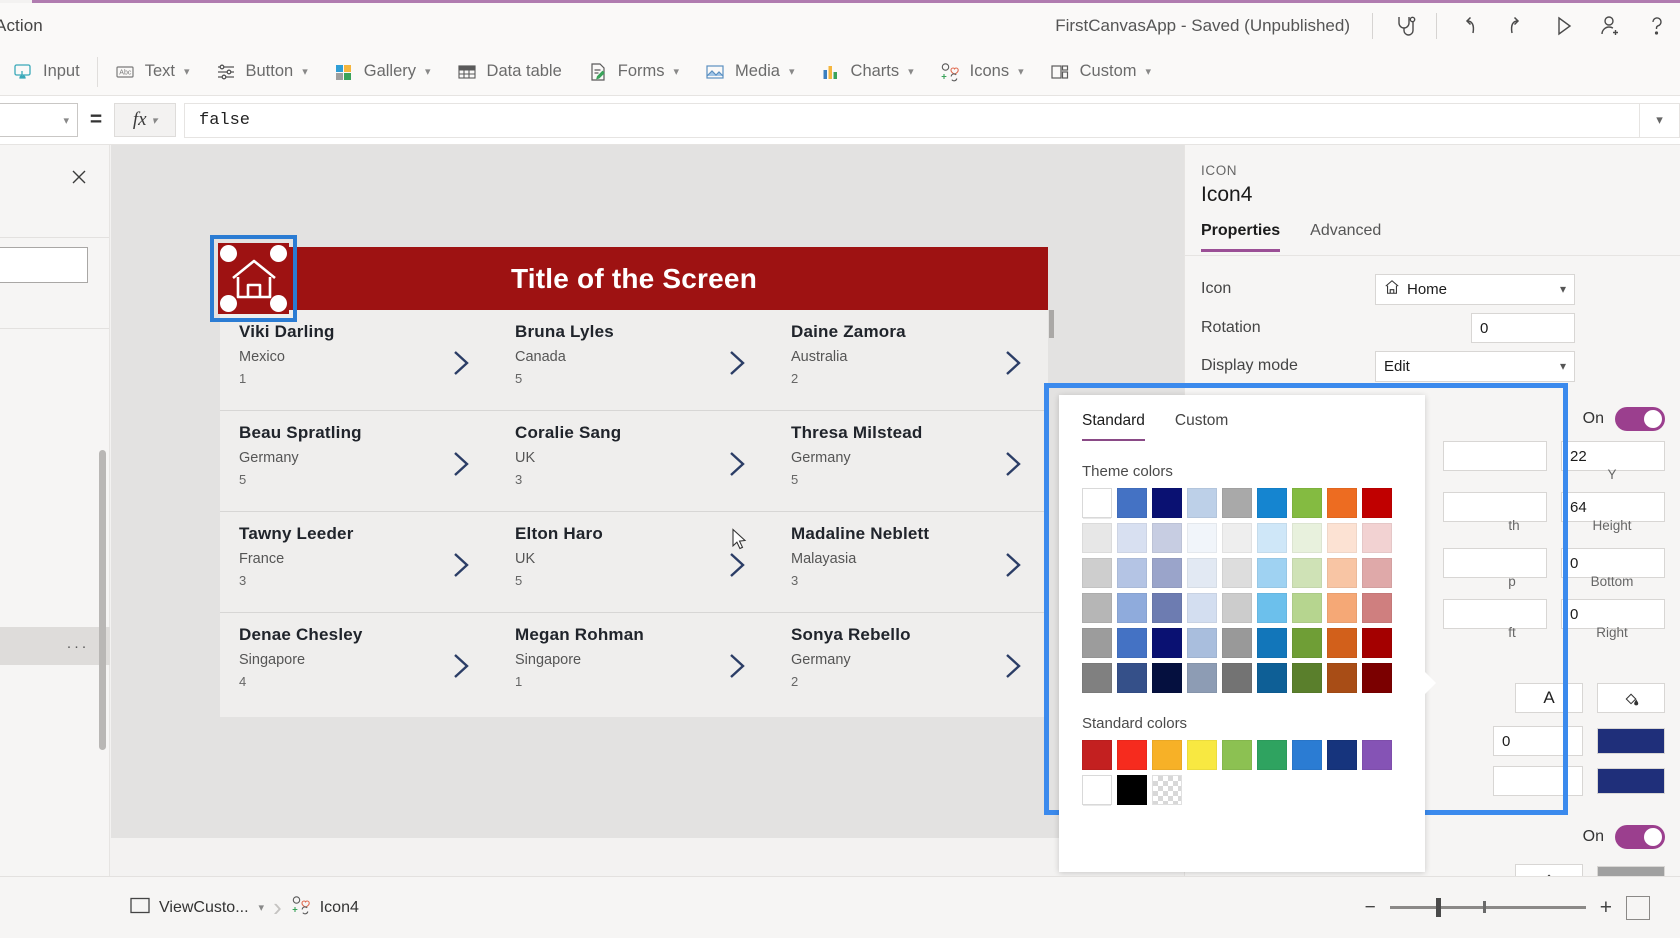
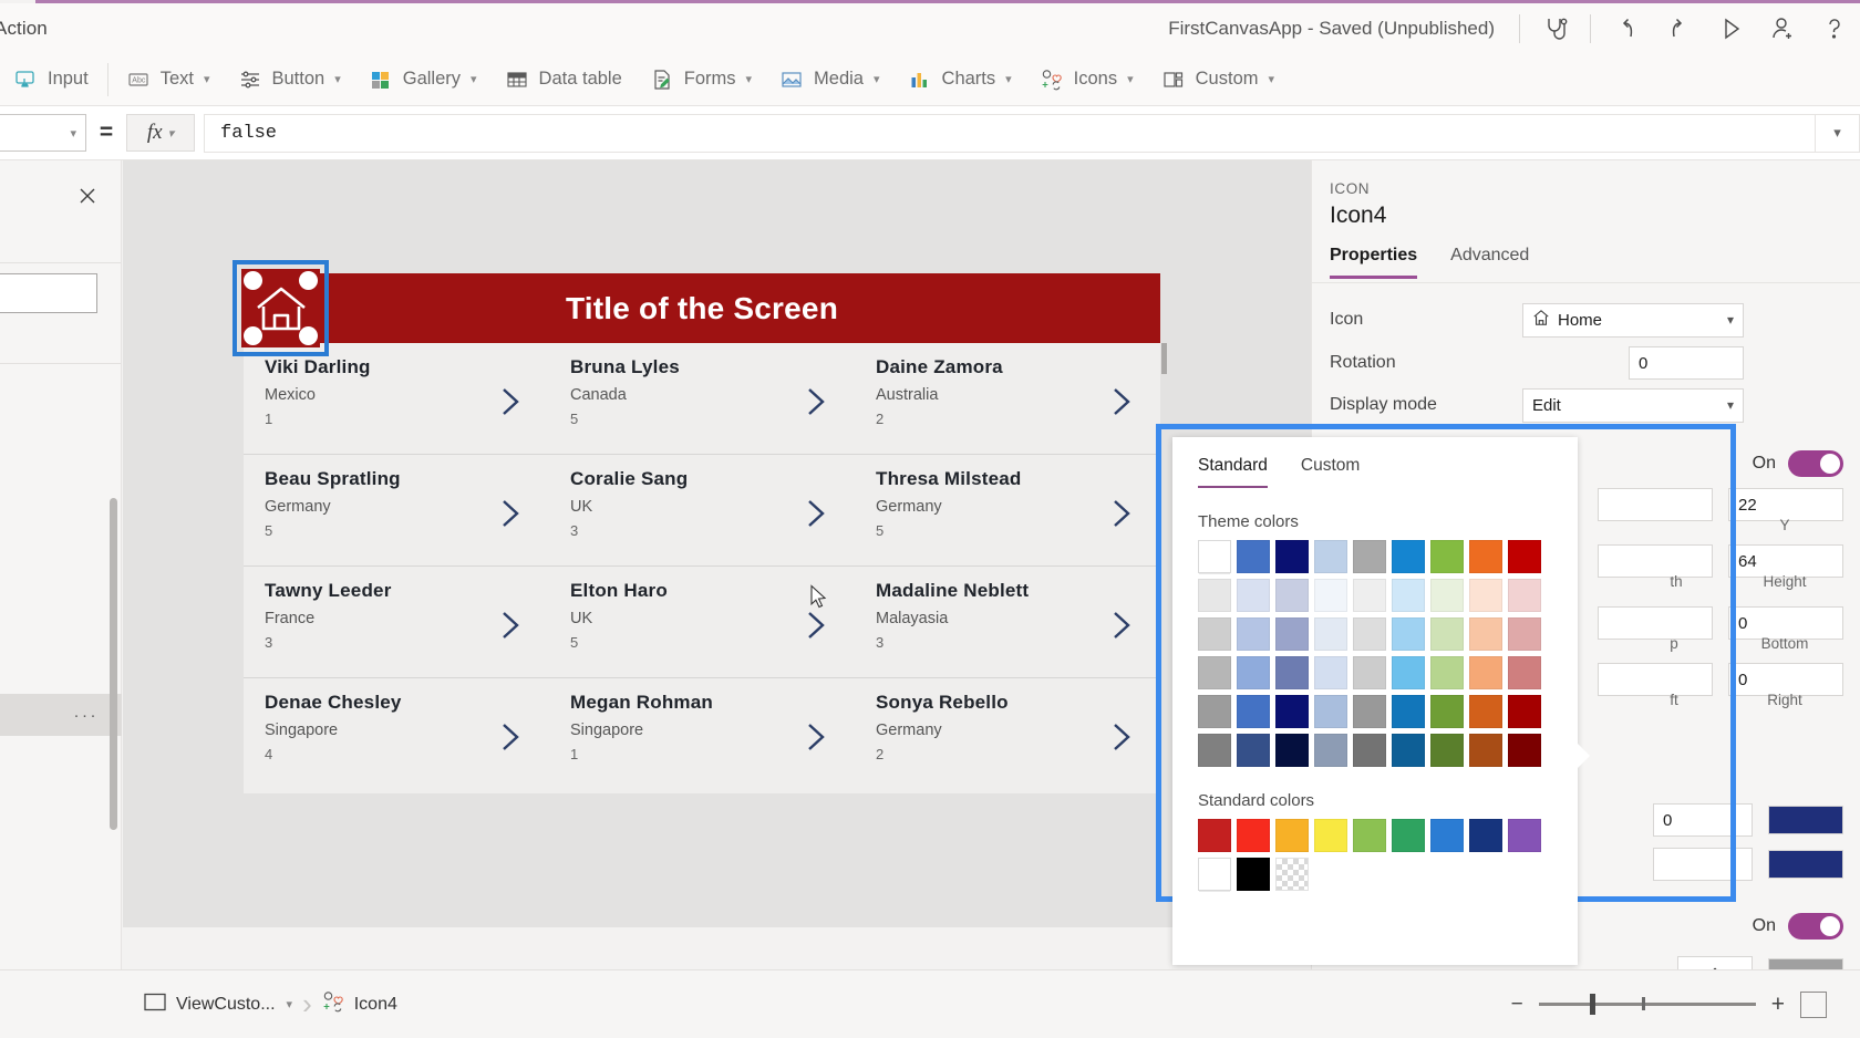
  Action
  FirstCanvasApp - Saved (Unpublished)
  Input
  Text
  ▾
  Button
  ▾
  Gallery
  ▾
  Data table
  Forms
  ▾
  Media
  ▾
  Charts
  ▾
  Icons
  ▾
  Custom
  ▾
  ▾
  =
  fx
  ▾
  false
  ▾
  ···
  Title of the Screen
  Viki Darling
  Mexico
  1
  Bruna Lyles
  Canada
  5
  Daine Zamora
  Australia
  2
  Beau Spratling
  Germany
  5
  Coralie Sang
  UK
  3
  Thresa Milstead
  Germany
  5
  Tawny Leeder
  France
  3
  Elton Haro
  UK
  5
  Madaline Neblett
  Malayasia
  3
  Denae Chesley
  Singapore
  4
  Megan Rohman
  Singapore
  1
  Sonya Rebello
  Germany
  2
  ICON
  Icon4
  Properties
  Advanced
  Icon
  Home
  ▾
  Rotation
  0
  Display mode
  Edit
  ▾
  On
  22
  Y
  64
  th
  Height
  0
  p
  Bottom
  0
  ft
  Right
- A
  0
  On
  Standard
  Custom
  Theme colors
  Standard colors
  ViewCusto...
  ▾
  ›
  Icon4
  −
  +
